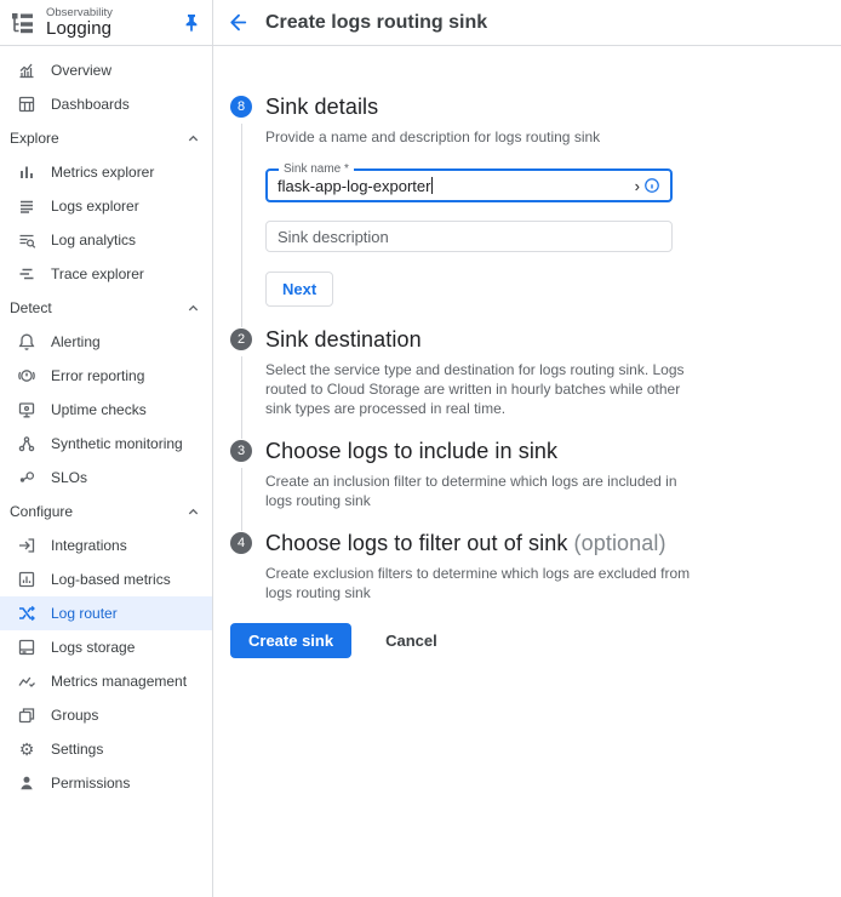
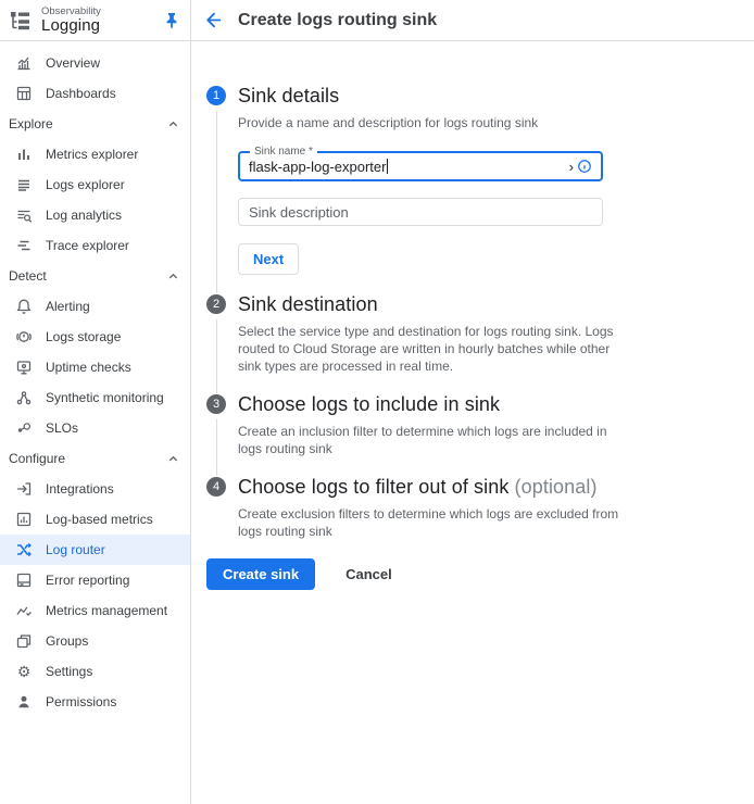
  Observability
  Logging
  Overview
  Dashboards
  Explore
  Metrics explorer
  Logs explorer
  Log analytics
  Trace explorer
  Detect
  Alerting
- Error reporting
+ Logs storage
  Uptime checks
  Synthetic monitoring
  SLOs
  Configure
  Integrations
  Log-based metrics
  Log router
- Logs storage
+ Error reporting
  Metrics management
  Groups
  ⚙
  Settings
  Permissions
  Create logs routing sink
- 8
+ 1
  Sink details
  Provide a name and description for logs routing sink
  Sink name *
  flask-app-log-exporter
  ›
  Sink description
  Next
  2
  Sink destination
  Select the service type and destination for logs routing sink. Logs routed to Cloud Storage are written in hourly batches while other sink types are processed in real time.
  3
  Choose logs to include in sink
  Create an inclusion filter to determine which logs are included in logs routing sink
  4
  Choose logs to filter out of sink (optional)
  Create exclusion filters to determine which logs are excluded from logs routing sink
  Create sink
  Cancel
